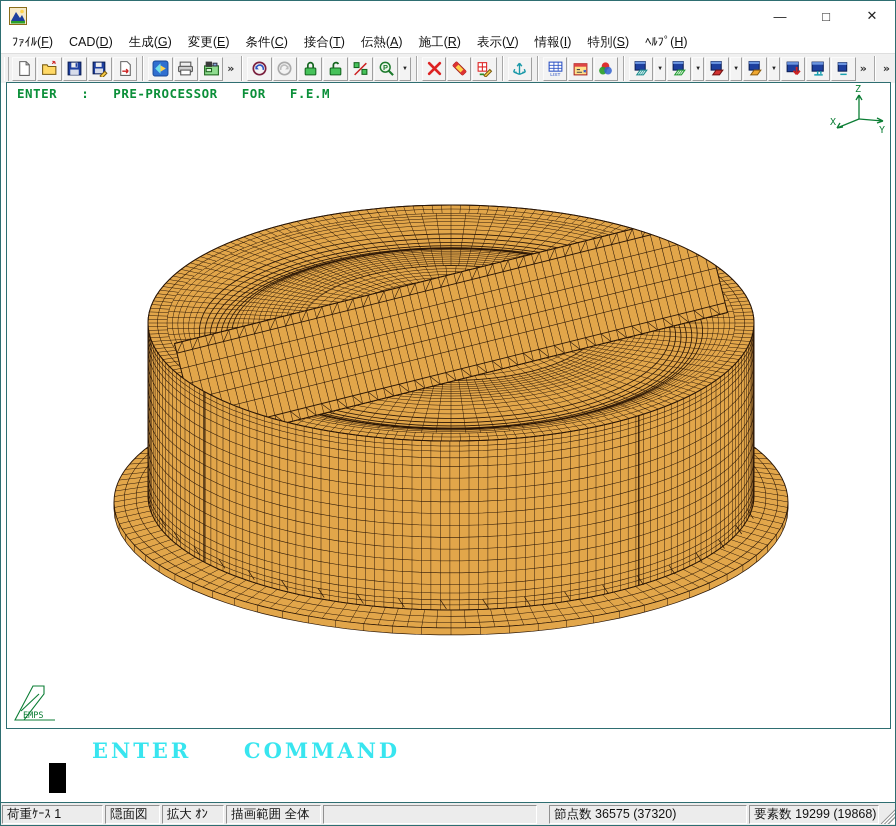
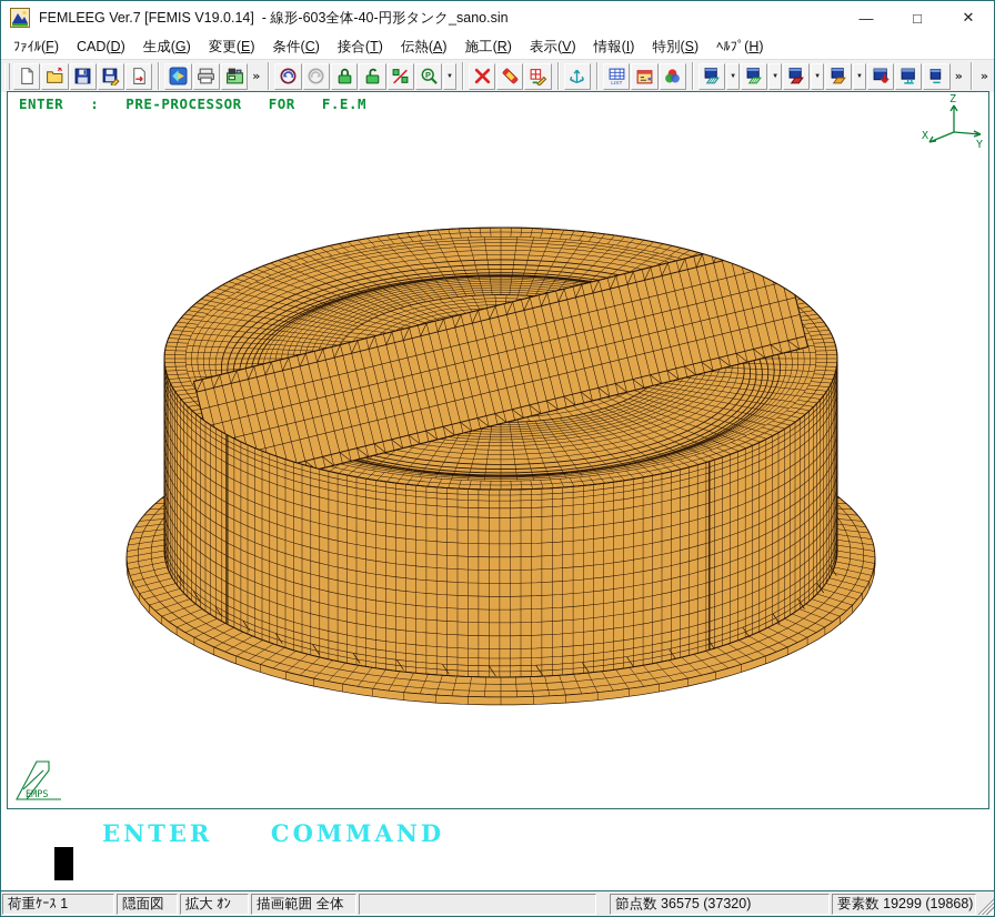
+ FEMLEEG Ver.7 [FEMIS V19.0.14] - 線形-603全体-40-円形タンク_sano.sin
  —
  □
  ✕
  ﾌｧｲﾙ(F)
  CAD(D)
  生成(G)
  変更(E)
  条件(C)
  接合(T)
  伝熱(A)
  施工(R)
  表示(V)
  情報(I)
  特別(S)
  ﾍﾙﾌﾟ(H)
  »
  P
  »
  »
  ENTER : PRE-PROCESSOR FOR F.E.M
  Z
  X
  Y
  EMPS
  ENTER COMMAND
  荷重ｹｰｽ 1
  隠面図
  拡大 ｵﾝ
  描画範囲 全体
  節点数 36575 (37320)
  要素数 19299 (19868)
